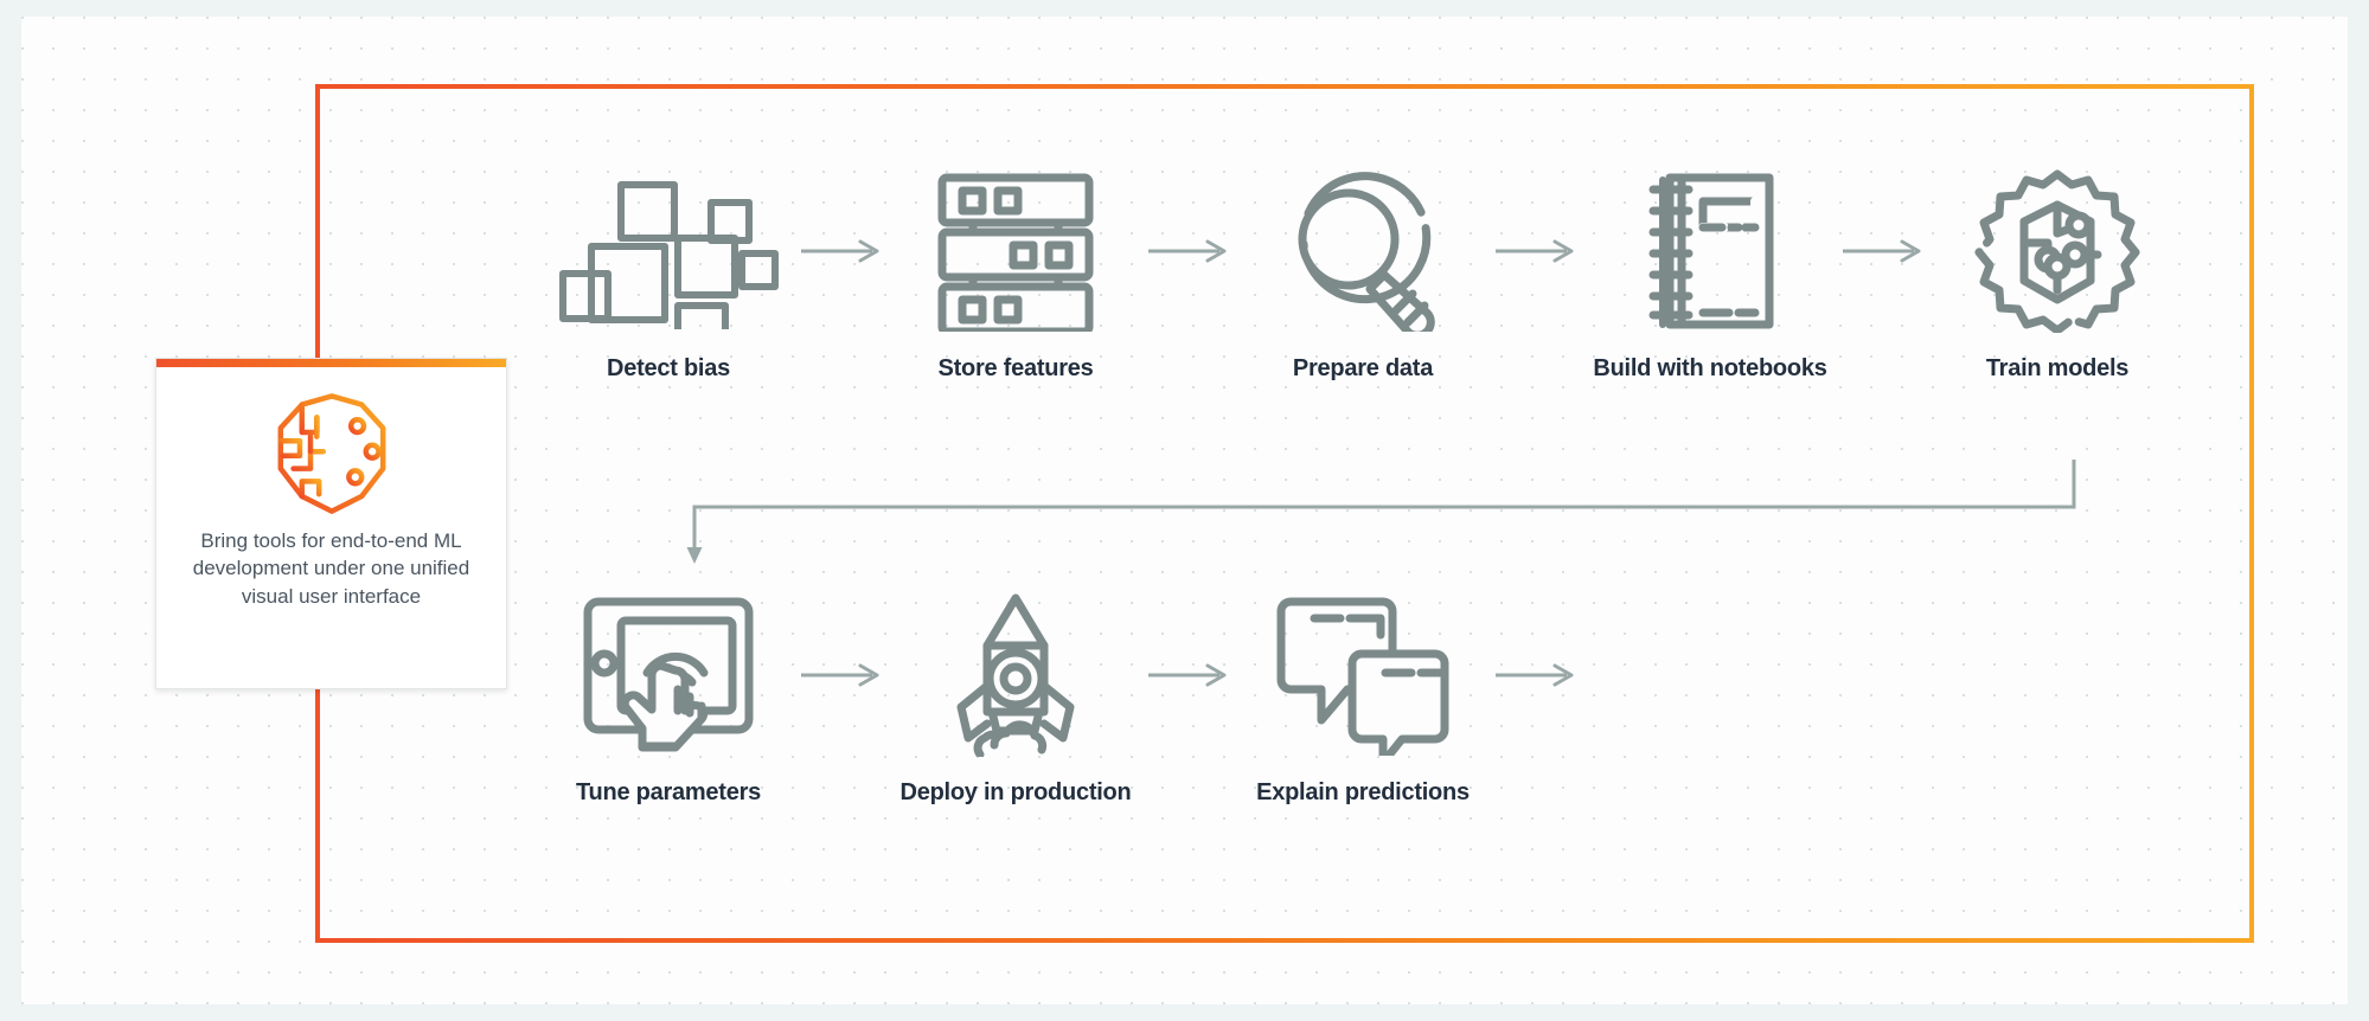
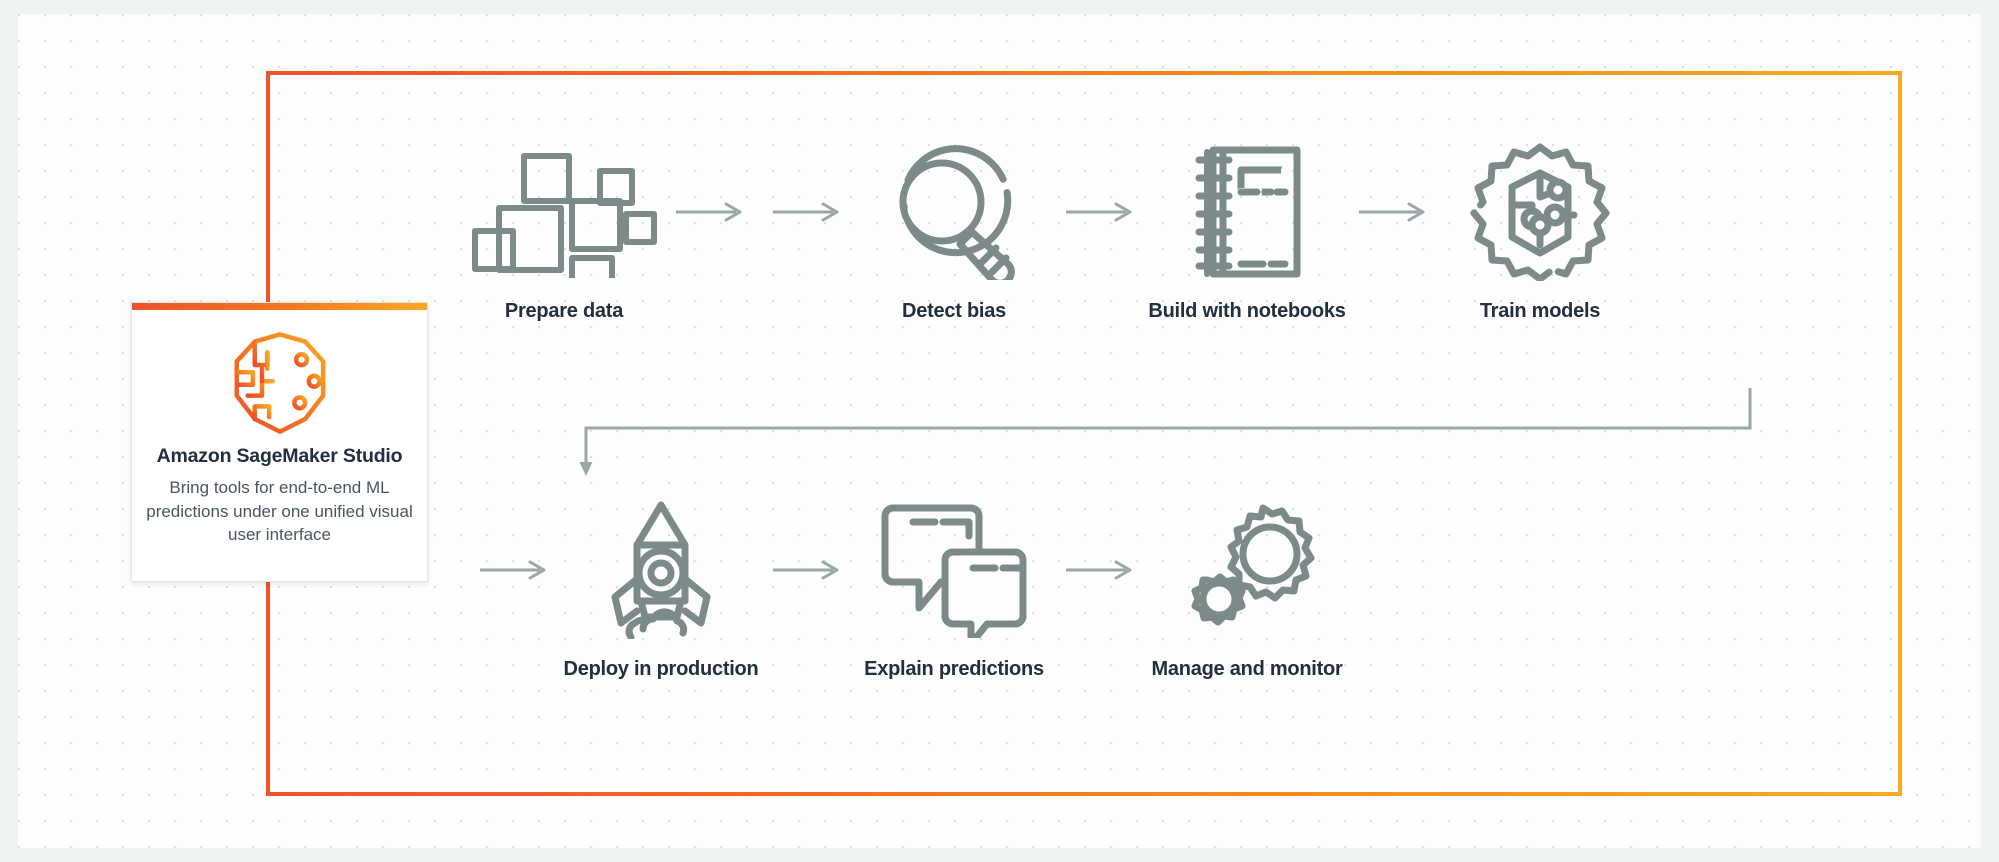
- Detect bias
+ Prepare data
- Store features
- Prepare data
+ Detect bias
  Build with notebooks
  Train models
- Tune parameters
  Deploy in production
  Explain predictions
+ Manage and monitor
+ Amazon SageMaker Studio
- Bring tools for end-to-end ML development under one unified visual user interface
+ Bring tools for end-to-end ML predictions under one unified visual user interface
